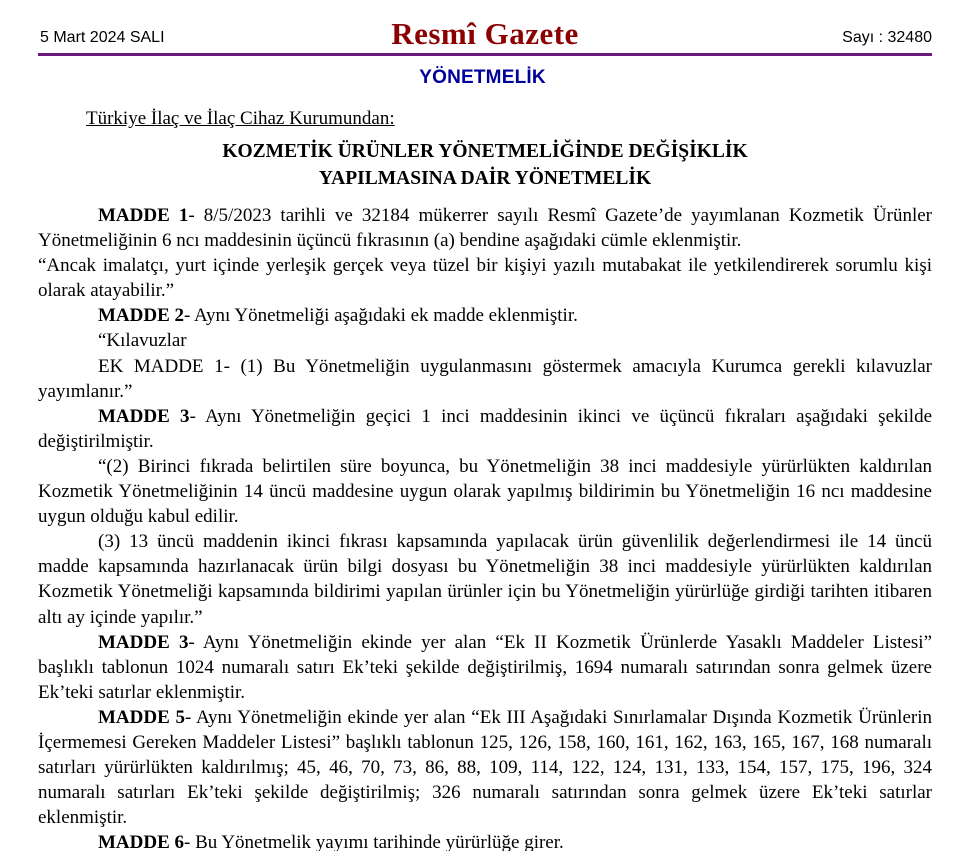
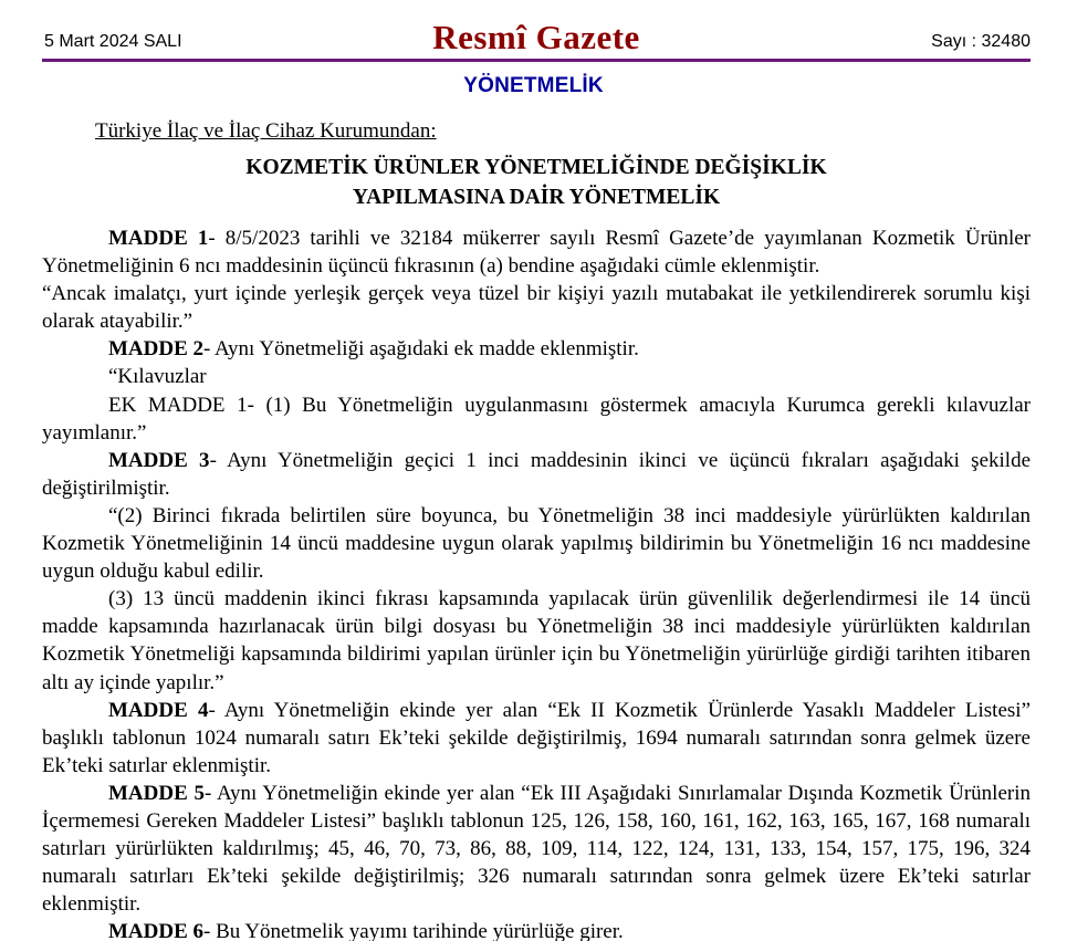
  5 Mart 2024 SALI
  Resmî Gazete
  Sayı : 32480
  YÖNETMELİK
  Türkiye İlaç ve İlaç Cihaz Kurumundan:
  KOZMETİK ÜRÜNLER YÖNETMELİĞİNDE DEĞİŞİKLİK
  YAPILMASINA DAİR YÖNETMELİK
  MADDE 1- 8/5/2023 tarihli ve 32184 mükerrer sayılı Resmî Gazete’de yayımlanan Kozmetik Ürünler Yönetmeliğinin 6 ncı maddesinin üçüncü fıkrasının (a) bendine aşağıdaki cümle eklenmiştir.
  “Ancak imalatçı, yurt içinde yerleşik gerçek veya tüzel bir kişiyi yazılı mutabakat ile yetkilendirerek sorumlu kişi olarak atayabilir.”
  MADDE 2- Aynı Yönetmeliği aşağıdaki ek madde eklenmiştir.
  “Kılavuzlar
  EK MADDE 1- (1) Bu Yönetmeliğin uygulanmasını göstermek amacıyla Kurumca gerekli kılavuzlar yayımlanır.”
  MADDE 3- Aynı Yönetmeliğin geçici 1 inci maddesinin ikinci ve üçüncü fıkraları aşağıdaki şekilde değiştirilmiştir.
  “(2) Birinci fıkrada belirtilen süre boyunca, bu Yönetmeliğin 38 inci maddesiyle yürürlükten kaldırılan Kozmetik Yönetmeliğinin 14 üncü maddesine uygun olarak yapılmış bildirimin bu Yönetmeliğin 16 ncı maddesine uygun olduğu kabul edilir.
  (3) 13 üncü maddenin ikinci fıkrası kapsamında yapılacak ürün güvenlilik değerlendirmesi ile 14 üncü madde kapsamında hazırlanacak ürün bilgi dosyası bu Yönetmeliğin 38 inci maddesiyle yürürlükten kaldırılan Kozmetik Yönetmeliği kapsamında bildirimi yapılan ürünler için bu Yönetmeliğin yürürlüğe girdiği tarihten itibaren altı ay içinde yapılır.”
- MADDE 3- Aynı Yönetmeliğin ekinde yer alan “Ek II Kozmetik Ürünlerde Yasaklı Maddeler Listesi” başlıklı tablonun 1024 numaralı satırı Ek’teki şekilde değiştirilmiş, 1694 numaralı satırından sonra gelmek üzere Ek’teki satırlar eklenmiştir.
+ MADDE 4- Aynı Yönetmeliğin ekinde yer alan “Ek II Kozmetik Ürünlerde Yasaklı Maddeler Listesi” başlıklı tablonun 1024 numaralı satırı Ek’teki şekilde değiştirilmiş, 1694 numaralı satırından sonra gelmek üzere Ek’teki satırlar eklenmiştir.
  MADDE 5- Aynı Yönetmeliğin ekinde yer alan “Ek III Aşağıdaki Sınırlamalar Dışında Kozmetik Ürünlerin İçermemesi Gereken Maddeler Listesi” başlıklı tablonun 125, 126, 158, 160, 161, 162, 163, 165, 167, 168 numaralı satırları yürürlükten kaldırılmış; 45, 46, 70, 73, 86, 88, 109, 114, 122, 124, 131, 133, 154, 157, 175, 196, 324 numaralı satırları Ek’teki şekilde değiştirilmiş; 326 numaralı satırından sonra gelmek üzere Ek’teki satırlar eklenmiştir.
  MADDE 6- Bu Yönetmelik yayımı tarihinde yürürlüğe girer.
